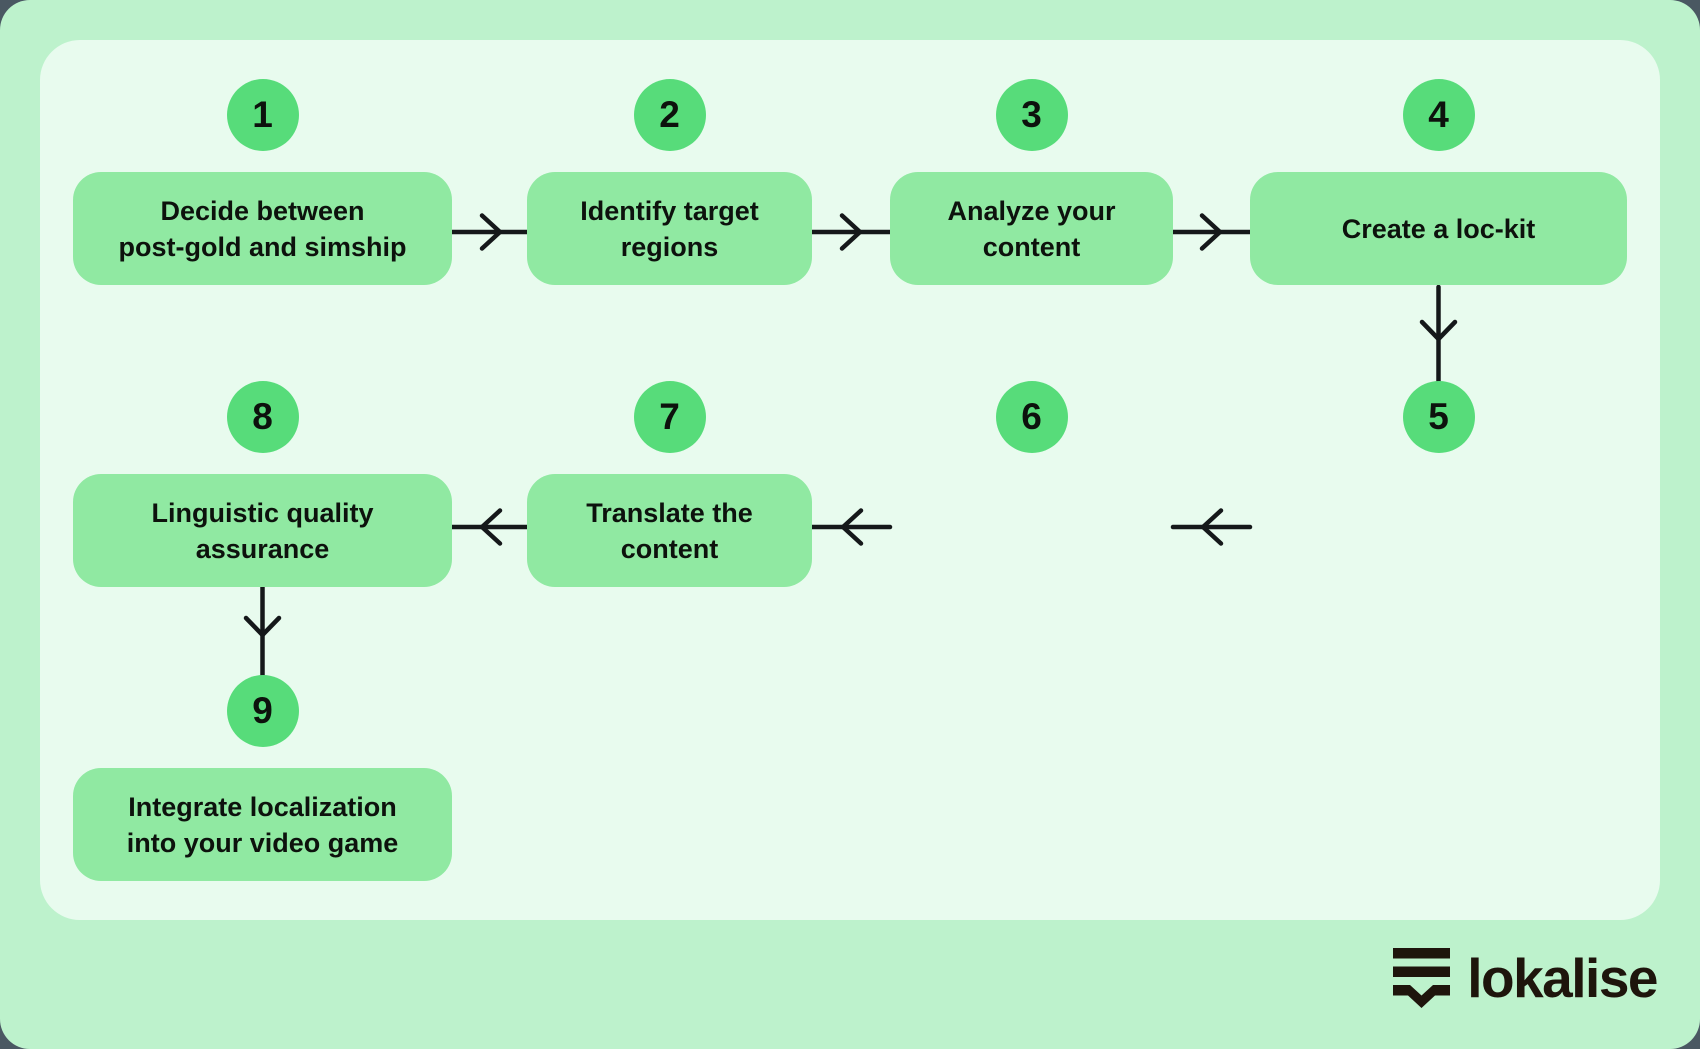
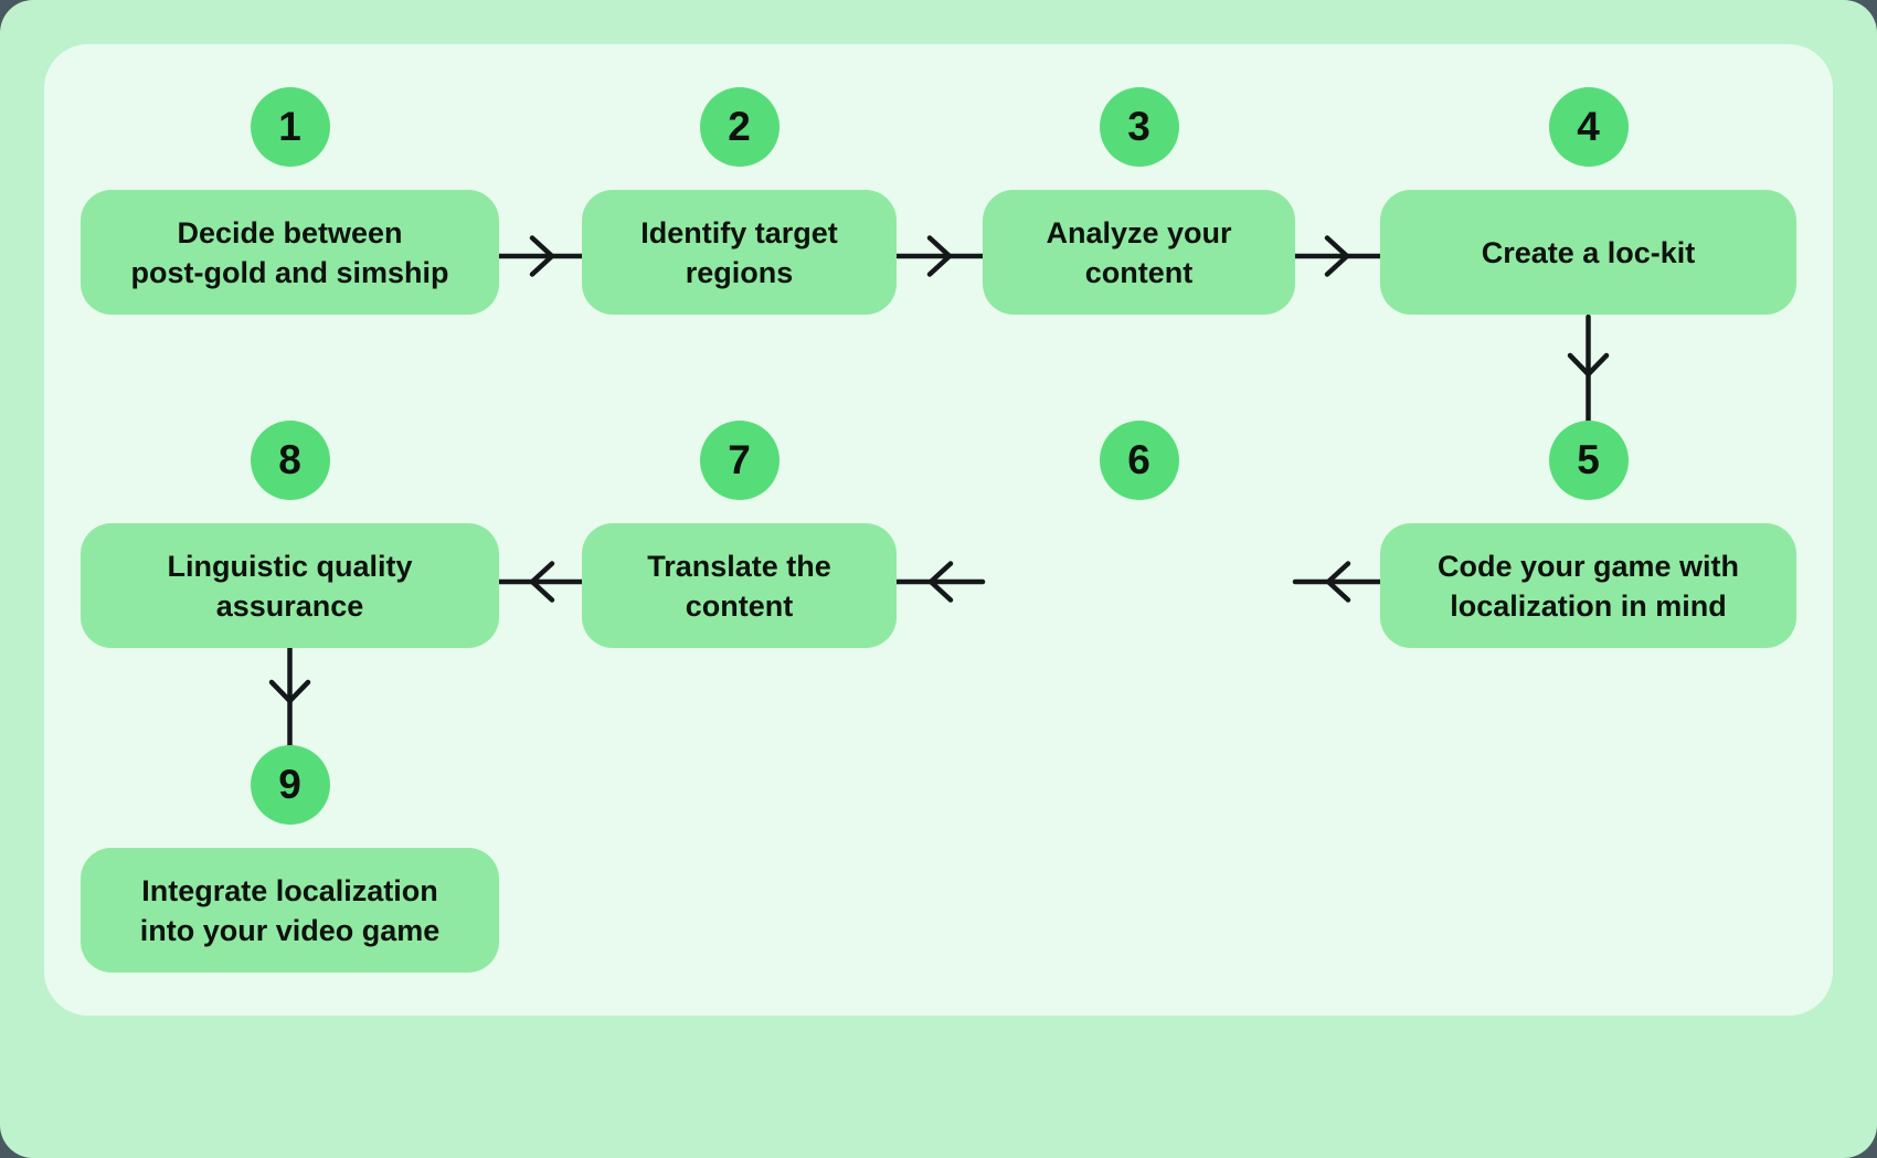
  1
  Decide between
  post-gold and simship
  2
  Identify target
  regions
  3
  Analyze your
  content
  4
  Create a loc-kit
  5
+ Code your game with
+ localization in mind
  6
  7
  Translate the
  content
  8
  Linguistic quality
  assurance
  9
  Integrate localization
  into your video game
- lokalise
